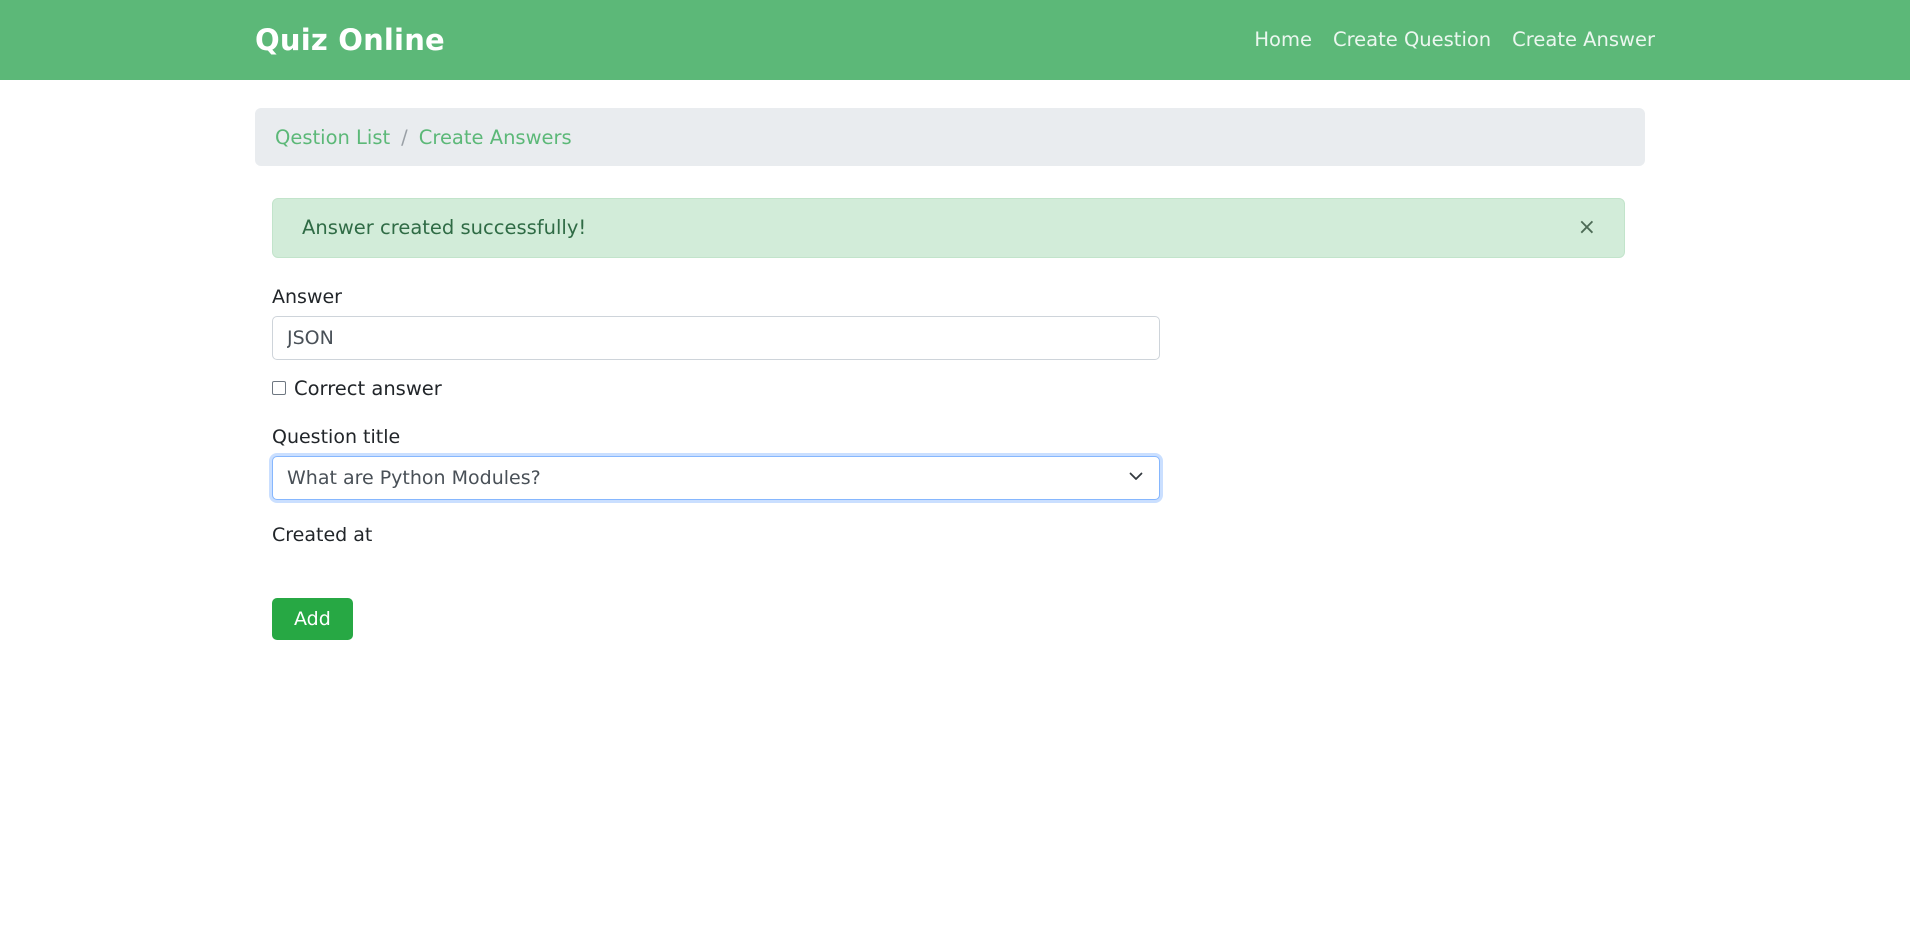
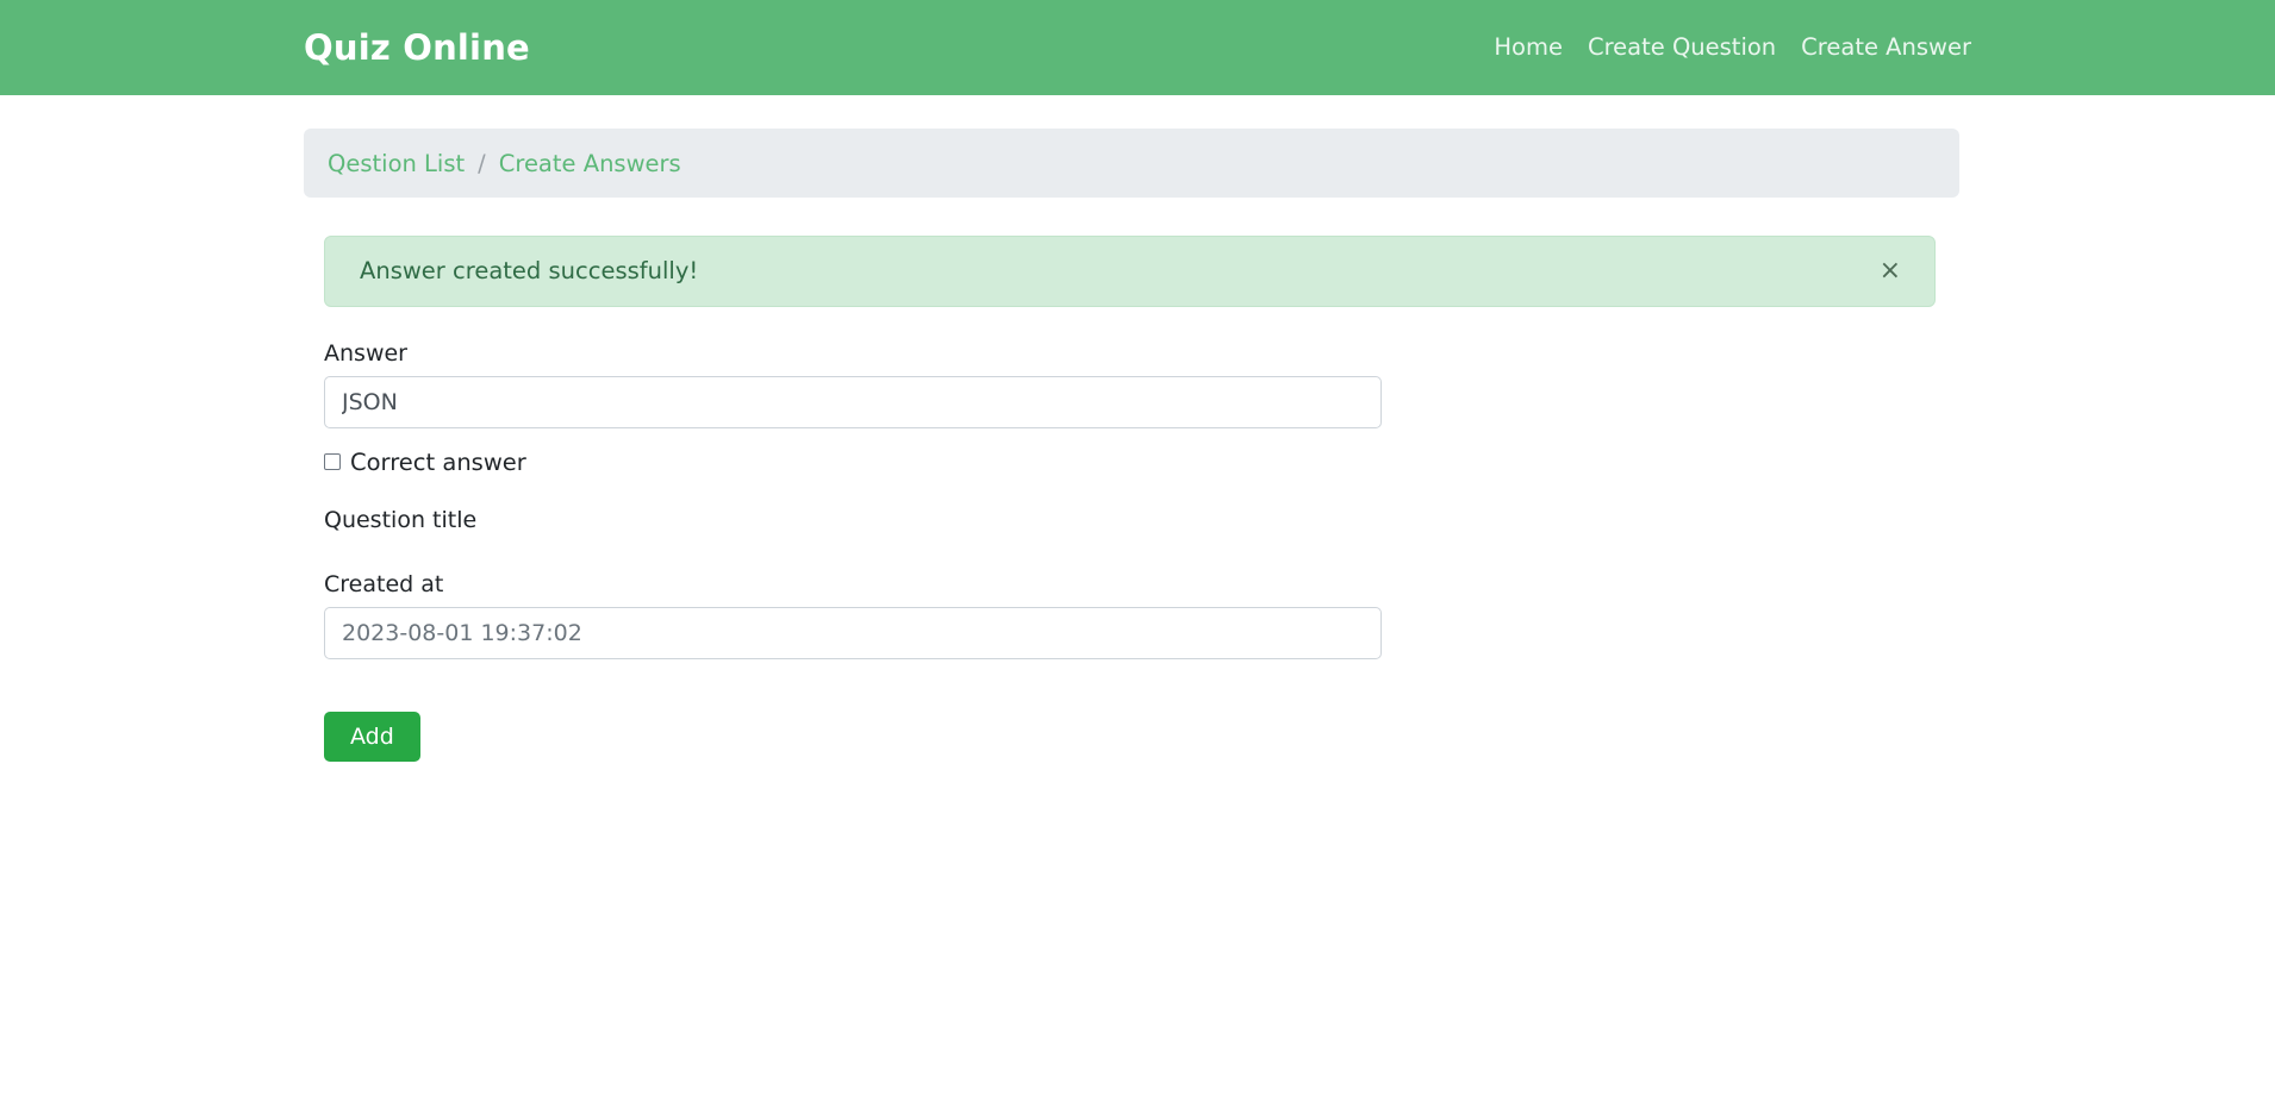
  Quiz Online
  Home
  Create Question
  Create Answer
  Qestion List
  /
  Create Answers
  Answer created successfully!
  ×
  Answer
  JSON
  Correct answer
  Question title
- What are Python Modules?
  Created at
+ 2023-08-01 19:37:02
  Add
